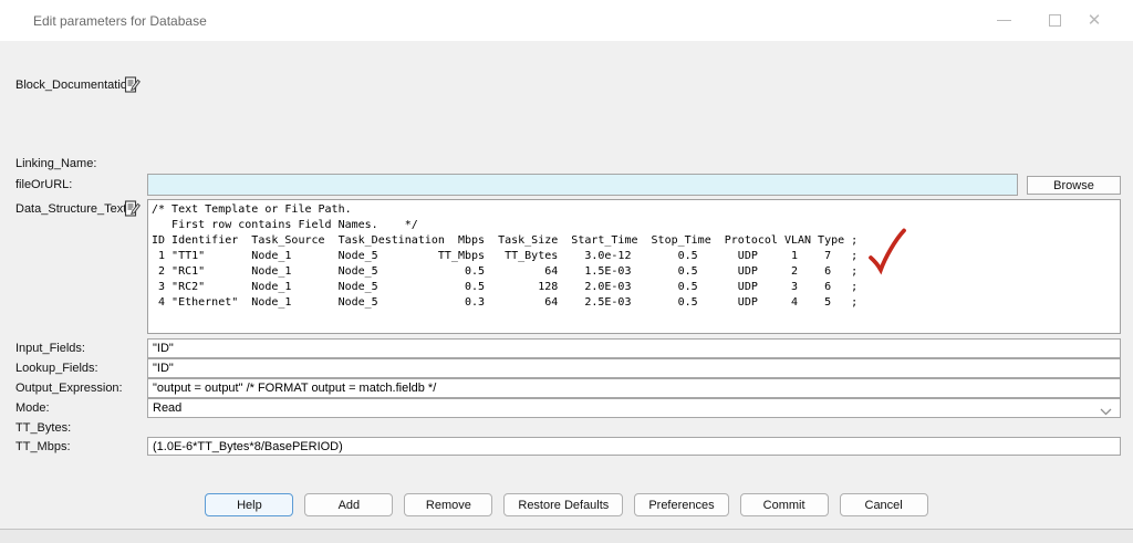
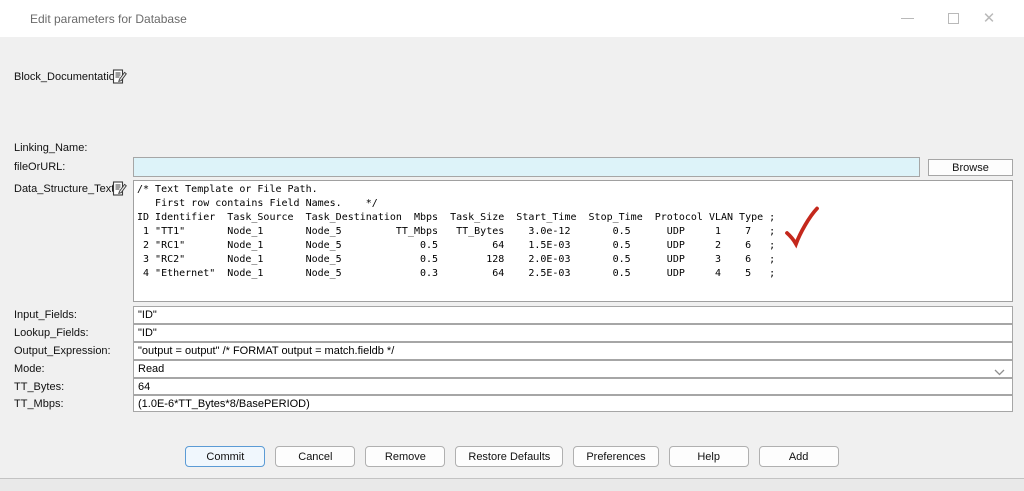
  Edit parameters for Database
  ✕
  Block_Documentatio
  Linking_Name:
  fileOrURL:
  Browse
  Data_Structure_Text
  /* Text Template or File Path.
  First row contains Field Names. */
  ID Identifier Task_Source Task_Destination Mbps Task_Size Start_Time Stop_Time Protocol VLAN Type ;
  1 "TT1" Node_1 Node_5 TT_Mbps TT_Bytes 3.0e-12 0.5 UDP 1 7 ;
  2 "RC1" Node_1 Node_5 0.5 64 1.5E-03 0.5 UDP 2 6 ;
  3 "RC2" Node_1 Node_5 0.5 128 2.0E-03 0.5 UDP 3 6 ;
  4 "Ethernet" Node_1 Node_5 0.3 64 2.5E-03 0.5 UDP 4 5 ;
  Input_Fields:
  "ID"
  Lookup_Fields:
  "ID"
  Output_Expression:
  "output = output" /* FORMAT output = match.fieldb */
  Mode:
  Read
  TT_Bytes:
+ 64
  TT_Mbps:
  (1.0E-6*TT_Bytes*8/BasePERIOD)
- Help
+ Commit
- Add
+ Cancel
  Remove
  Restore Defaults
  Preferences
- Commit
+ Help
- Cancel
+ Add
